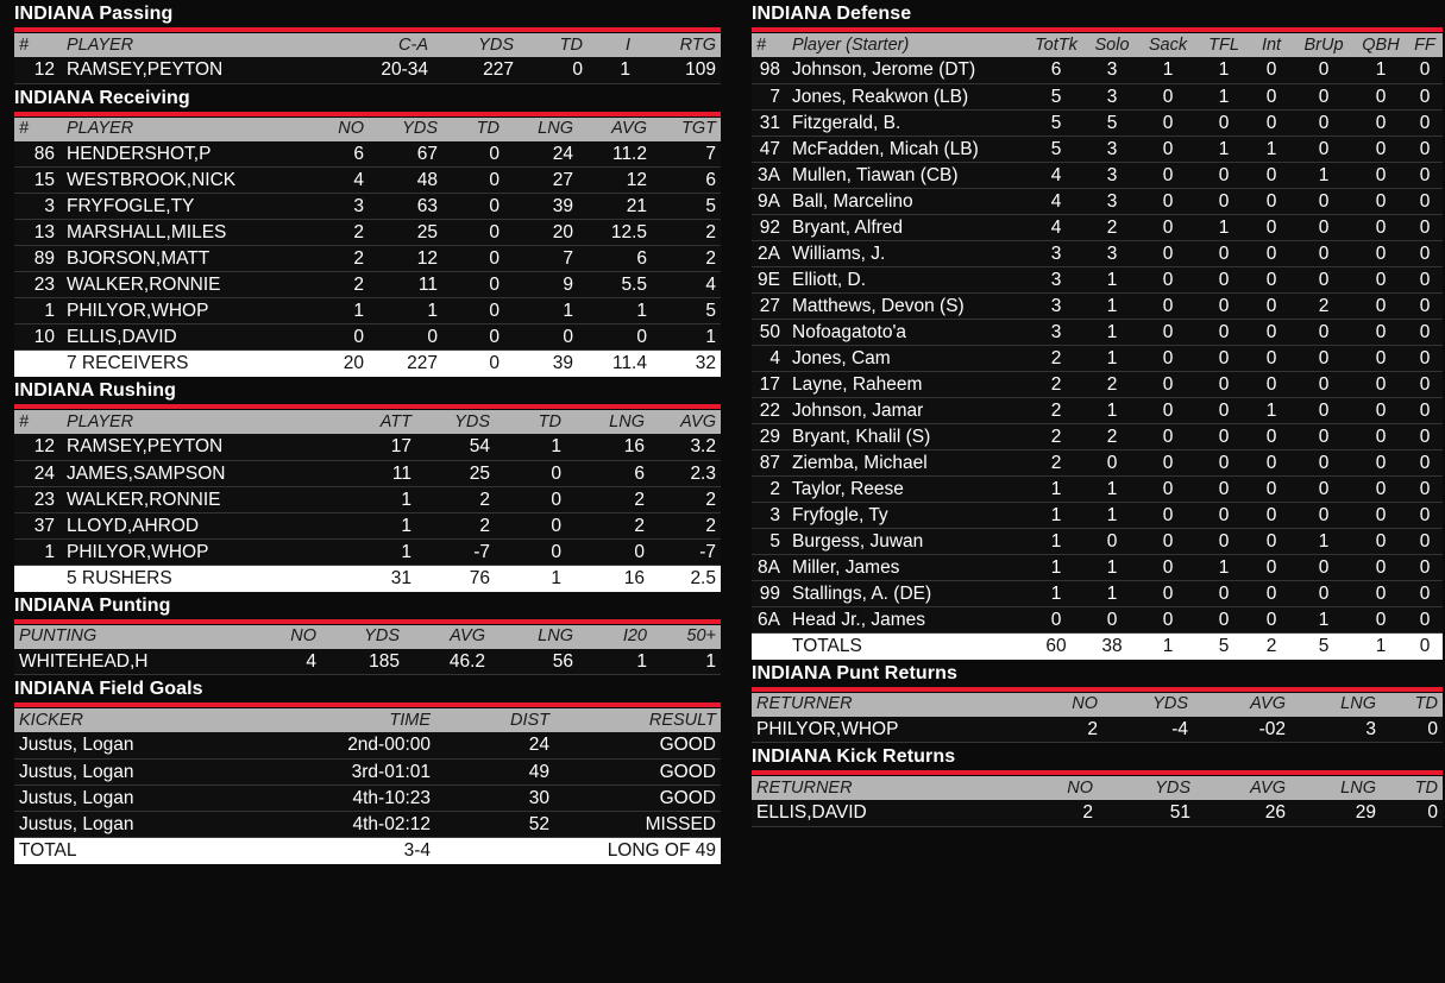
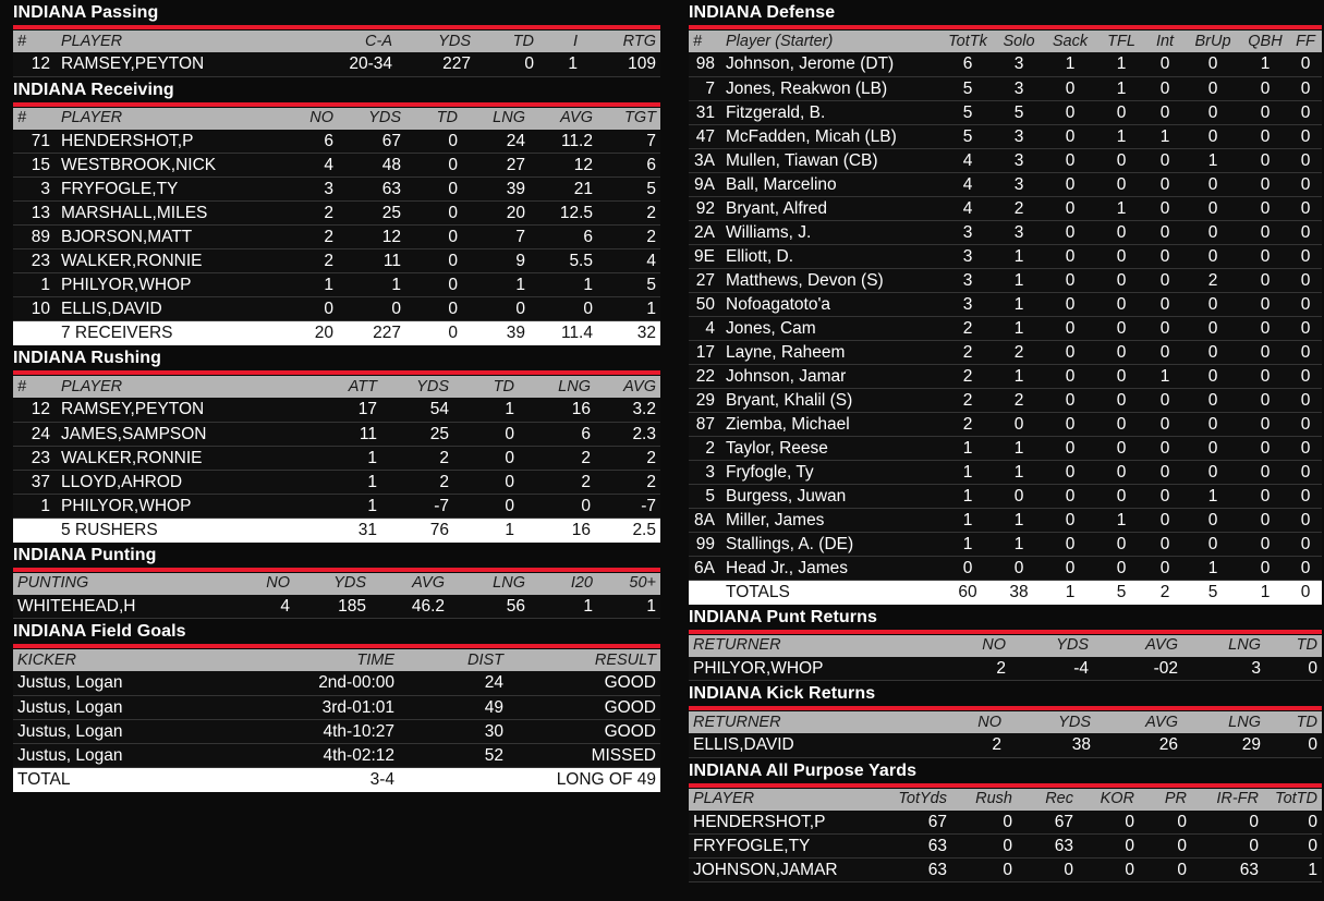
  INDIANA Passing
  #	PLAYER	C-A	YDS	TD	I	RTG
  12	RAMSEY,PEYTON	20-34	227	0	1	109
  INDIANA Receiving
  #	PLAYER	NO	YDS	TD	LNG	AVG	TGT
- 86	HENDERSHOT,P	6	67	0	24	11.2	7
+ 71	HENDERSHOT,P	6	67	0	24	11.2	7
  15	WESTBROOK,NICK	4	48	0	27	12	6
  3	FRYFOGLE,TY	3	63	0	39	21	5
  13	MARSHALL,MILES	2	25	0	20	12.5	2
  89	BJORSON,MATT	2	12	0	7	6	2
  23	WALKER,RONNIE	2	11	0	9	5.5	4
  1	PHILYOR,WHOP	1	1	0	1	1	5
  10	ELLIS,DAVID	0	0	0	0	0	1
  	7 RECEIVERS	20	227	0	39	11.4	32
  INDIANA Rushing
  #	PLAYER	ATT	YDS	TD	LNG	AVG
  12	RAMSEY,PEYTON	17	54	1	16	3.2
  24	JAMES,SAMPSON	11	25	0	6	2.3
  23	WALKER,RONNIE	1	2	0	2	2
  37	LLOYD,AHROD	1	2	0	2	2
  1	PHILYOR,WHOP	1	-7	0	0	-7
  	5 RUSHERS	31	76	1	16	2.5
  INDIANA Punting
  PUNTING	NO	YDS	AVG	LNG	I20	50+
  WHITEHEAD,H	4	185	46.2	56	1	1
  INDIANA Field Goals
  KICKER	TIME	DIST	RESULT
  Justus, Logan	2nd-00:00	24	GOOD
  Justus, Logan	3rd-01:01	49	GOOD
- Justus, Logan	4th-10:23	30	GOOD
+ Justus, Logan	4th-10:27	30	GOOD
  Justus, Logan	4th-02:12	52	MISSED
  TOTAL	3-4		LONG OF 49
  INDIANA Defense
  #	Player (Starter)	TotTk	Solo	Sack	TFL	Int	BrUp	QBH	FF
  98	Johnson, Jerome (DT)	6	3	1	1	0	0	1	0
  7	Jones, Reakwon (LB)	5	3	0	1	0	0	0	0
  31	Fitzgerald, B.	5	5	0	0	0	0	0	0
  47	McFadden, Micah (LB)	5	3	0	1	1	0	0	0
  3A	Mullen, Tiawan (CB)	4	3	0	0	0	1	0	0
  9A	Ball, Marcelino	4	3	0	0	0	0	0	0
  92	Bryant, Alfred	4	2	0	1	0	0	0	0
  2A	Williams, J.	3	3	0	0	0	0	0	0
  9E	Elliott, D.	3	1	0	0	0	0	0	0
  27	Matthews, Devon (S)	3	1	0	0	0	2	0	0
  50	Nofoagatoto'a	3	1	0	0	0	0	0	0
  4	Jones, Cam	2	1	0	0	0	0	0	0
  17	Layne, Raheem	2	2	0	0	0	0	0	0
  22	Johnson, Jamar	2	1	0	0	1	0	0	0
  29	Bryant, Khalil (S)	2	2	0	0	0	0	0	0
  87	Ziemba, Michael	2	0	0	0	0	0	0	0
  2	Taylor, Reese	1	1	0	0	0	0	0	0
  3	Fryfogle, Ty	1	1	0	0	0	0	0	0
  5	Burgess, Juwan	1	0	0	0	0	1	0	0
  8A	Miller, James	1	1	0	1	0	0	0	0
  99	Stallings, A. (DE)	1	1	0	0	0	0	0	0
  6A	Head Jr., James	0	0	0	0	0	1	0	0
  	TOTALS	60	38	1	5	2	5	1	0
  INDIANA Punt Returns
  RETURNER	NO	YDS	AVG	LNG	TD
  PHILYOR,WHOP	2	-4	-02	3	0
  INDIANA Kick Returns
  RETURNER	NO	YDS	AVG	LNG	TD
- ELLIS,DAVID	2	51	26	29	0
+ ELLIS,DAVID	2	38	26	29	0
+ INDIANA All Purpose Yards
+ PLAYER	TotYds	Rush	Rec	KOR	PR	IR-FR	TotTD
+ HENDERSHOT,P	67	0	67	0	0	0	0
+ FRYFOGLE,TY	63	0	63	0	0	0	0
+ JOHNSON,JAMAR	63	0	0	0	0	63	1
